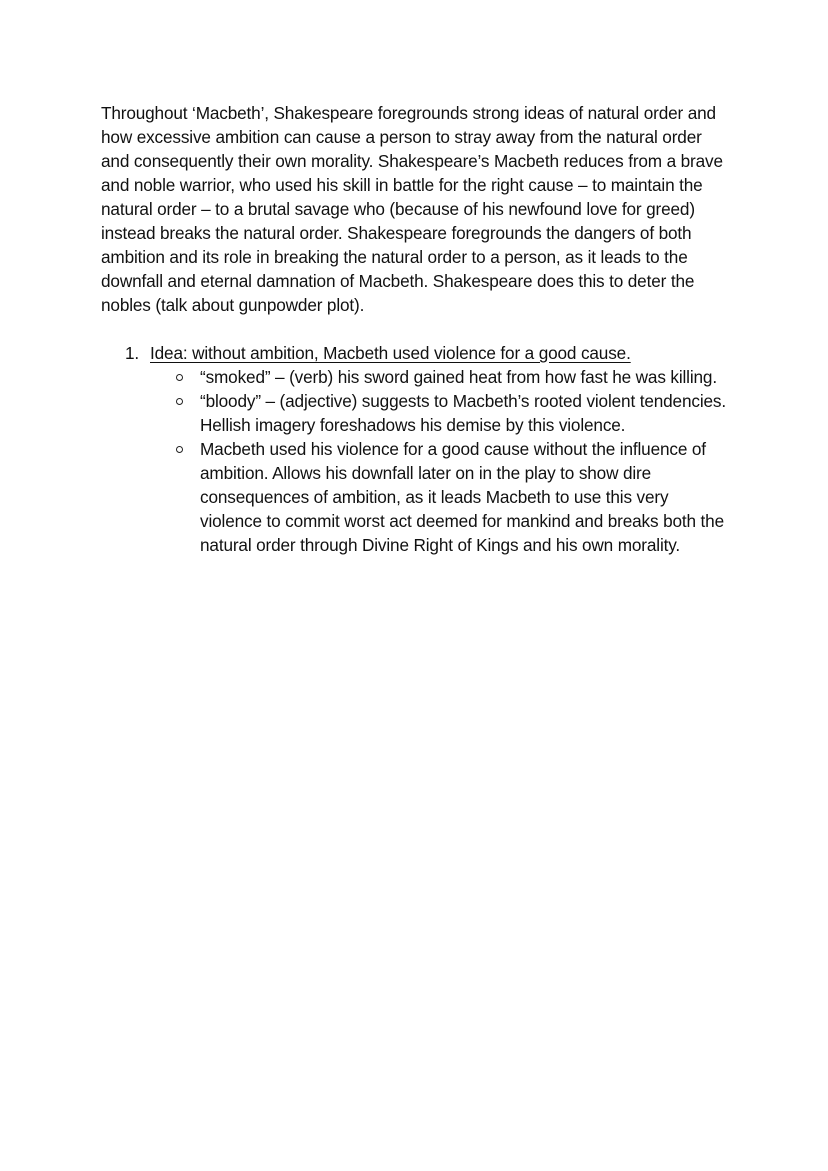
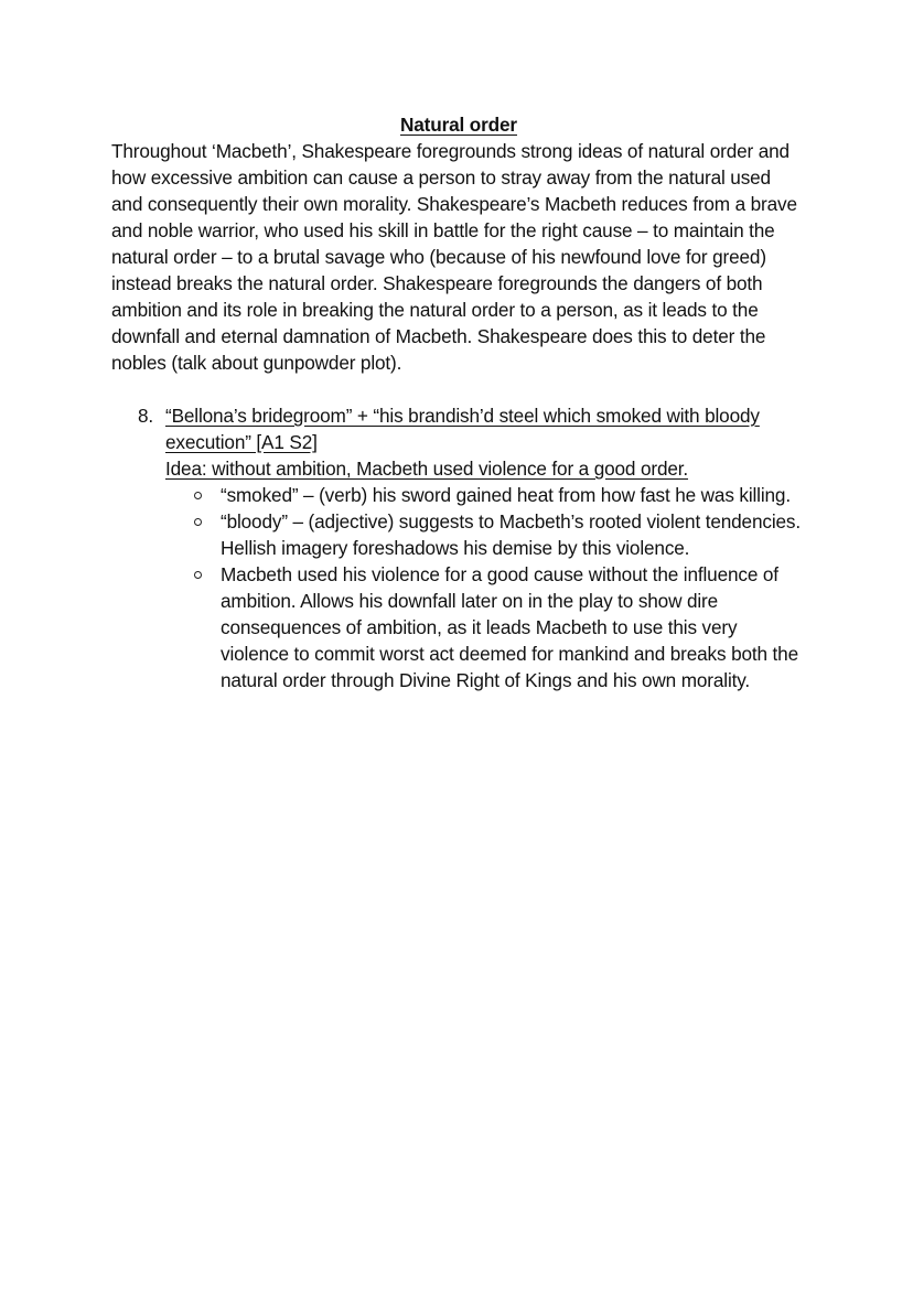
+ Natural order
- Throughout ‘Macbeth’, Shakespeare foregrounds strong ideas of natural order and how excessive ambition can cause a person to stray away from the natural order and consequently their own morality. Shakespeare’s Macbeth reduces from a brave and noble warrior, who used his skill in battle for the right cause – to maintain the natural order – to a brutal savage who (because of his newfound love for greed) instead breaks the natural order. Shakespeare foregrounds the dangers of both ambition and its role in breaking the natural order to a person, as it leads to the downfall and eternal damnation of Macbeth. Shakespeare does this to deter the nobles (talk about gunpowder plot).
+ Throughout ‘Macbeth’, Shakespeare foregrounds strong ideas of natural order and how excessive ambition can cause a person to stray away from the natural used and consequently their own morality. Shakespeare’s Macbeth reduces from a brave and noble warrior, who used his skill in battle for the right cause – to maintain the natural order – to a brutal savage who (because of his newfound love for greed) instead breaks the natural order. Shakespeare foregrounds the dangers of both ambition and its role in breaking the natural order to a person, as it leads to the downfall and eternal damnation of Macbeth. Shakespeare does this to deter the nobles (talk about gunpowder plot).
- 1.
+ 8.
+ “Bellona’s bridegroom” + “his brandish’d steel which smoked with bloody execution” [A1 S2]
- Idea: without ambition, Macbeth used violence for a good cause.
+ Idea: without ambition, Macbeth used violence for a good order.
  “smoked” – (verb) his sword gained heat from how fast he was killing.
  “bloody” – (adjective) suggests to Macbeth’s rooted violent tendencies. Hellish imagery foreshadows his demise by this violence.
  Macbeth used his violence for a good cause without the influence of ambition. Allows his downfall later on in the play to show dire consequences of ambition, as it leads Macbeth to use this very violence to commit worst act deemed for mankind and breaks both the natural order through Divine Right of Kings and his own morality.
